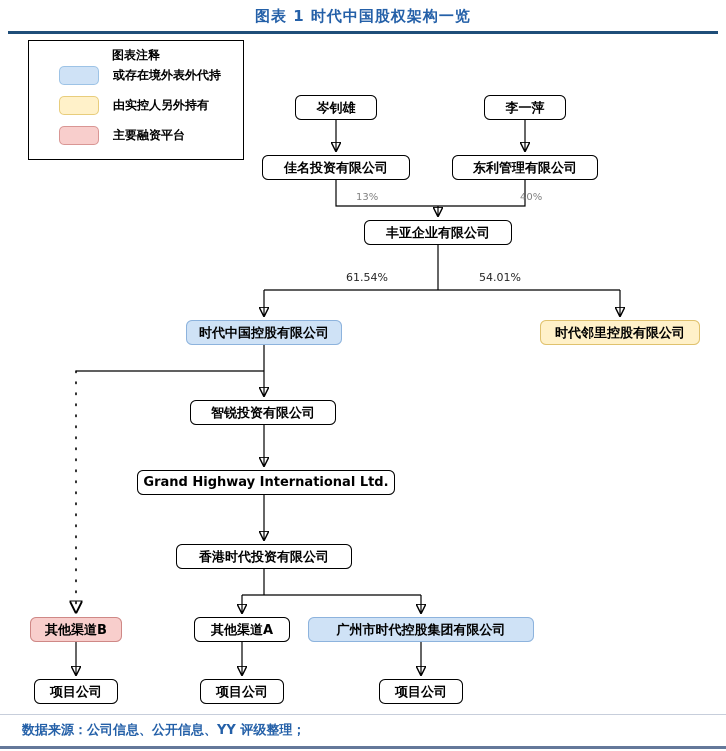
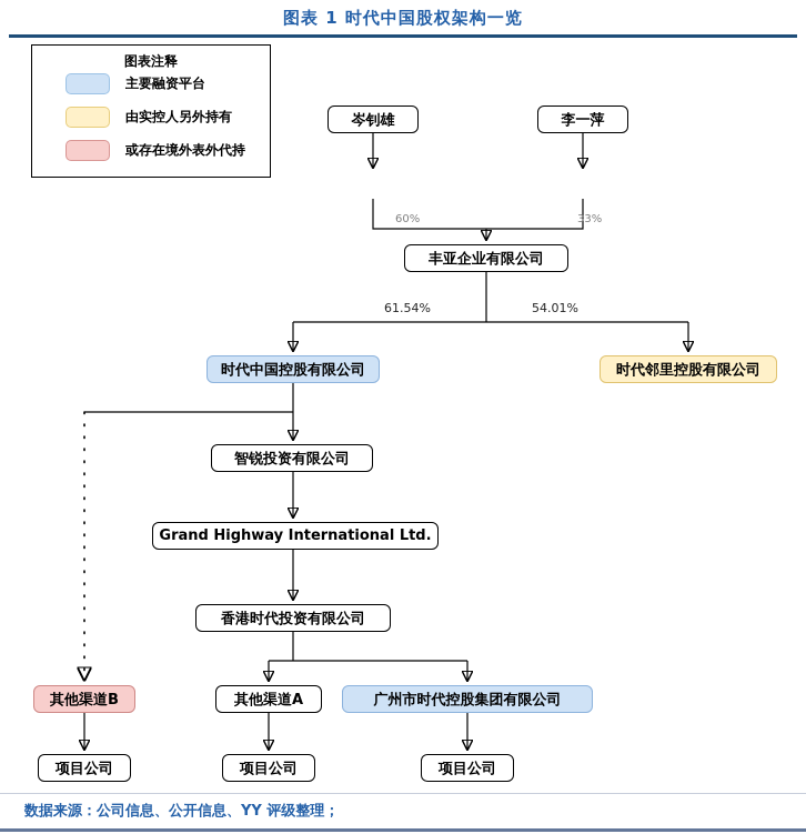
  图表 1 时代中国股权架构一览
  图表注释
- 或存在境外表外代持
+ 主要融资平台
  由实控人另外持有
- 主要融资平台
+ 或存在境外表外代持
  岑钊雄
  李一萍
- 佳名投资有限公司
- 东利管理有限公司
  丰亚企业有限公司
  时代中国控股有限公司
  时代邻里控股有限公司
  智锐投资有限公司
  Grand Highway International Ltd.
  香港时代投资有限公司
  其他渠道B
  其他渠道A
  广州市时代控股集团有限公司
  项目公司
  项目公司
  项目公司
- 13%
+ 60%
- 40%
+ 33%
  61.54%
  54.01%
  数据来源：公司信息、公开信息、YY 评级整理；
